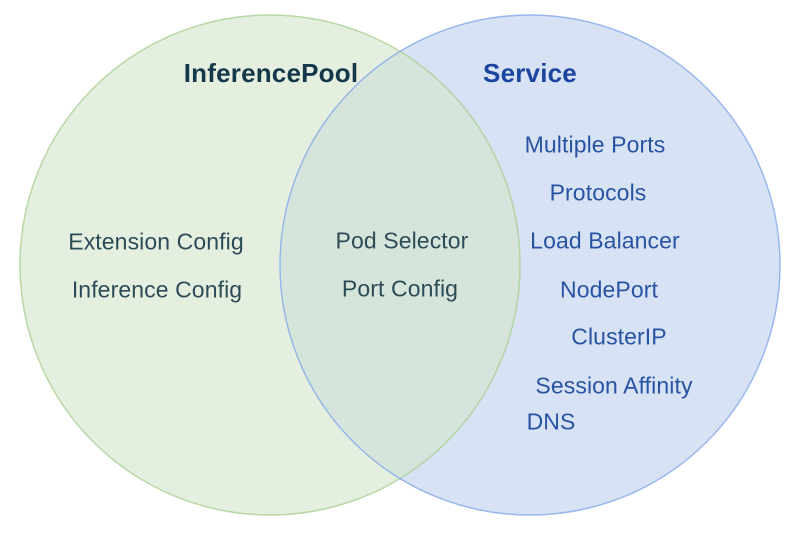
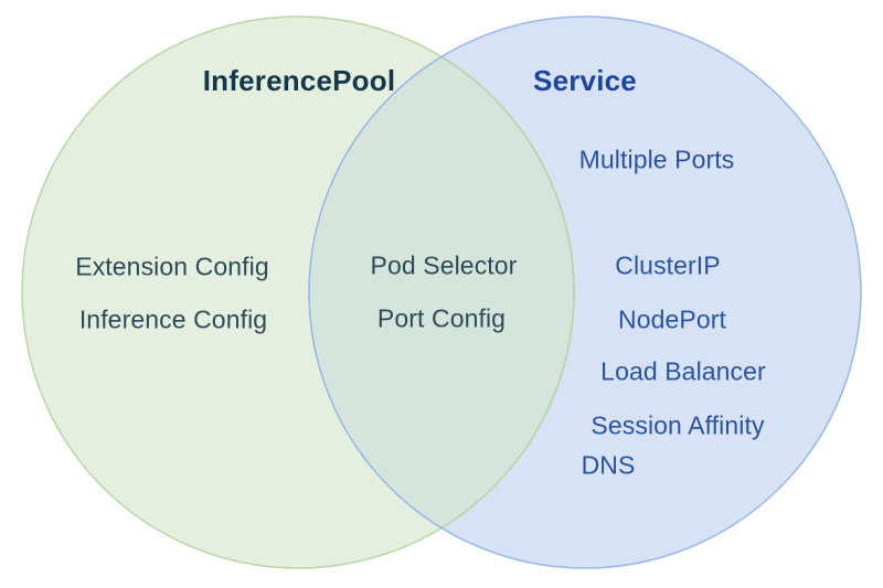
  InferencePool
  Service
  Extension Config
  Inference Config
  Pod Selector
  Port Config
  Multiple Ports
- Protocols
- Load Balancer
+ ClusterIP
  NodePort
- ClusterIP
+ Load Balancer
  Session Affinity
  DNS
